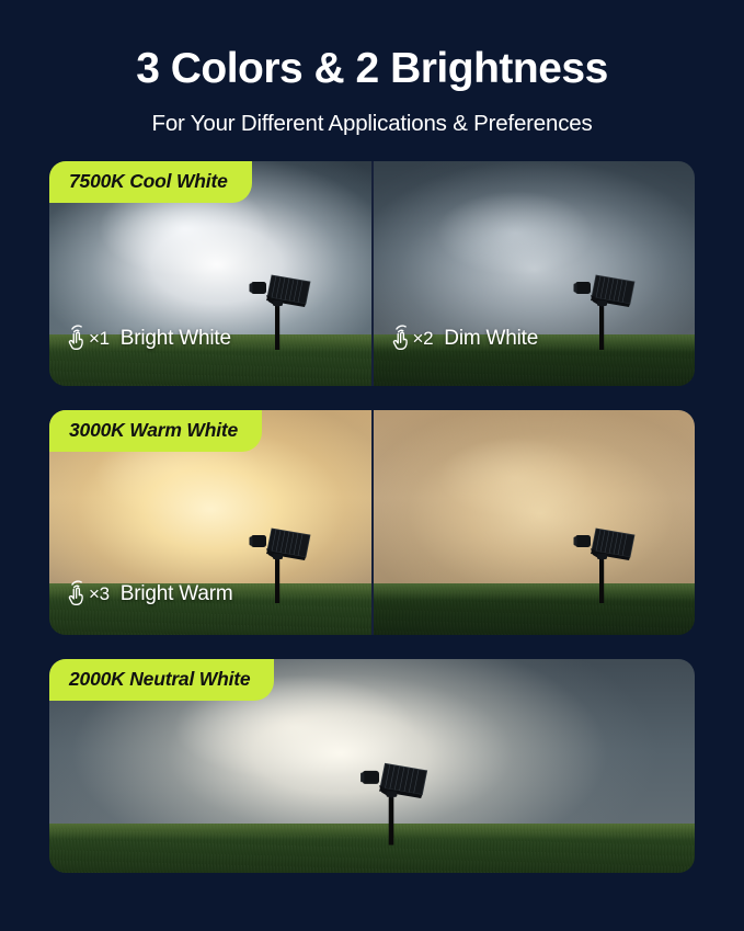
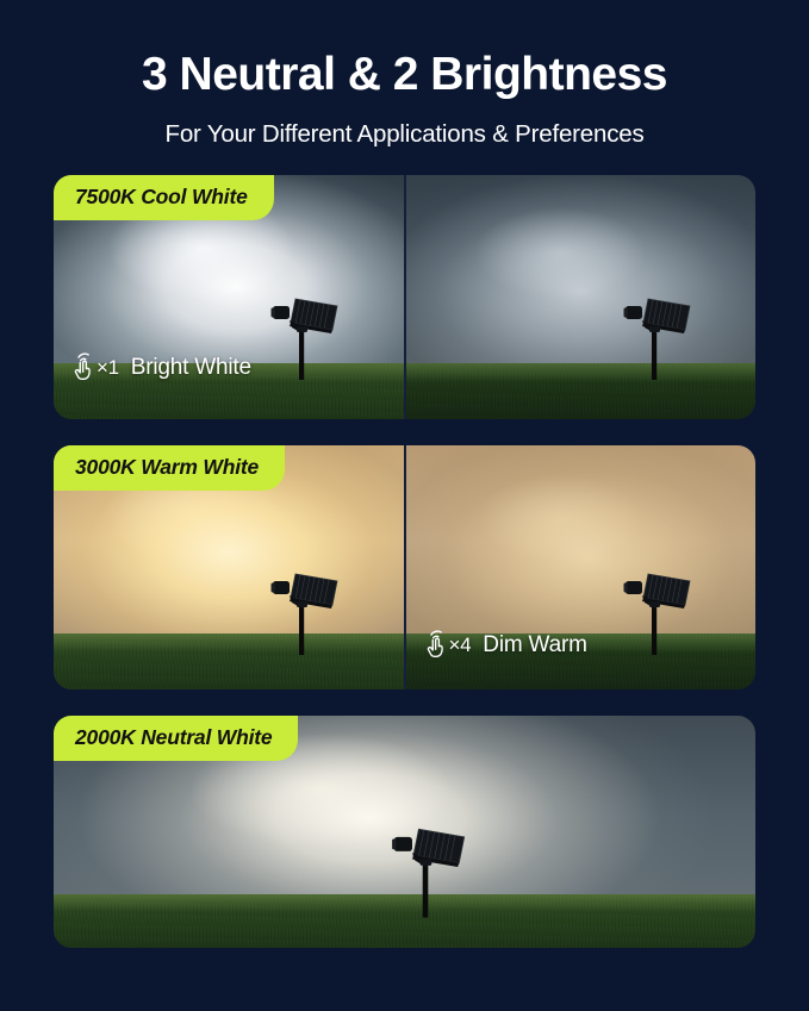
- 3 Colors & 2 Brightness
+ 3 Neutral & 2 Brightness
  For Your Different Applications & Preferences
  ×1
  Bright White
  7500K Cool White
- ×2
- Dim White
- ×3
- Bright Warm
  3000K Warm White
+ ×4
+ Dim Warm
  2000K Neutral White
